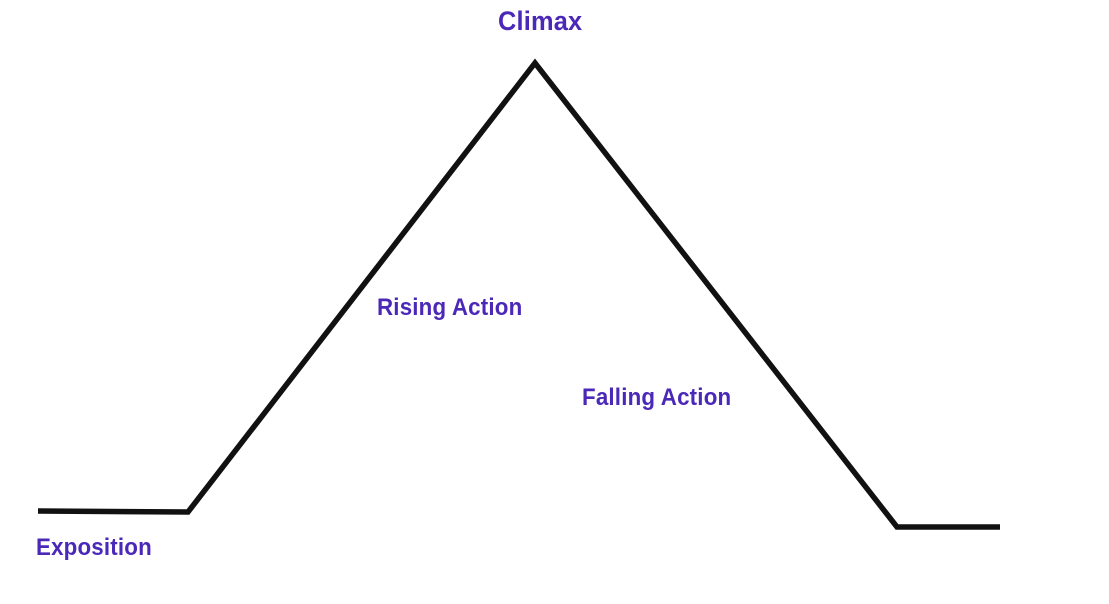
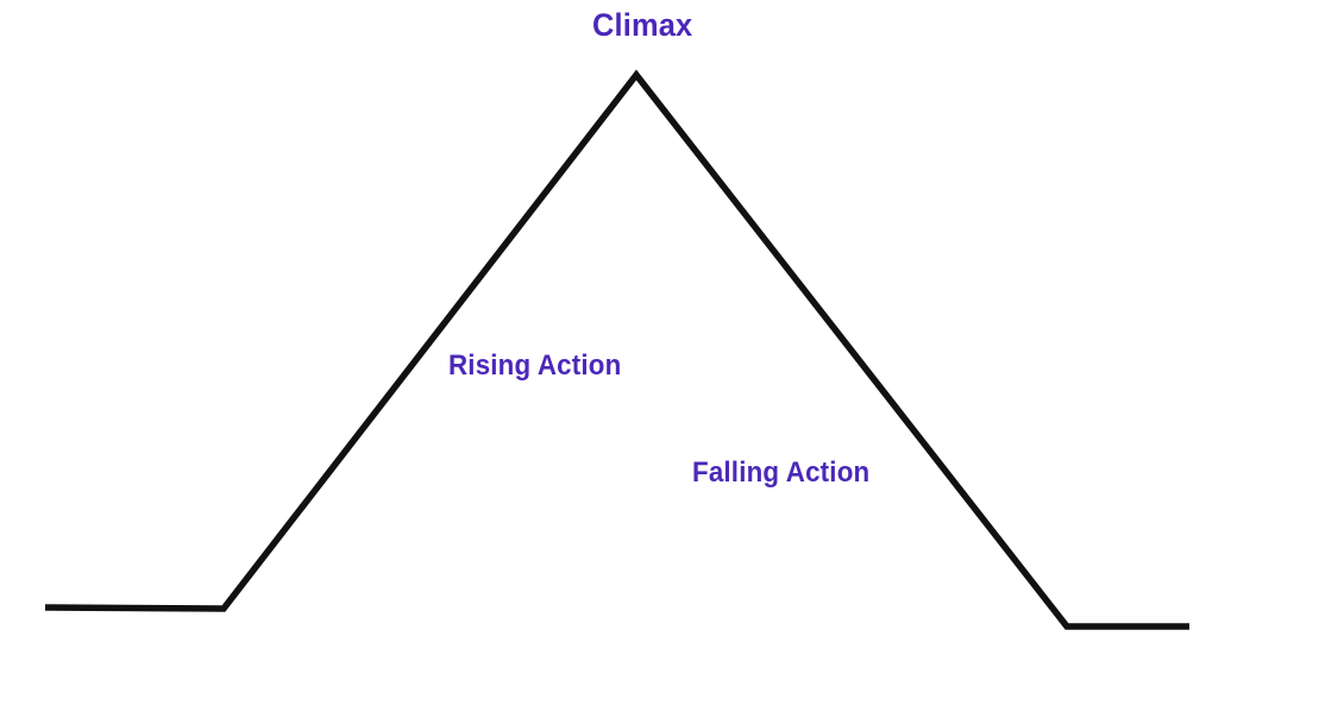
  Climax
  Rising Action
  Falling Action
- Exposition
